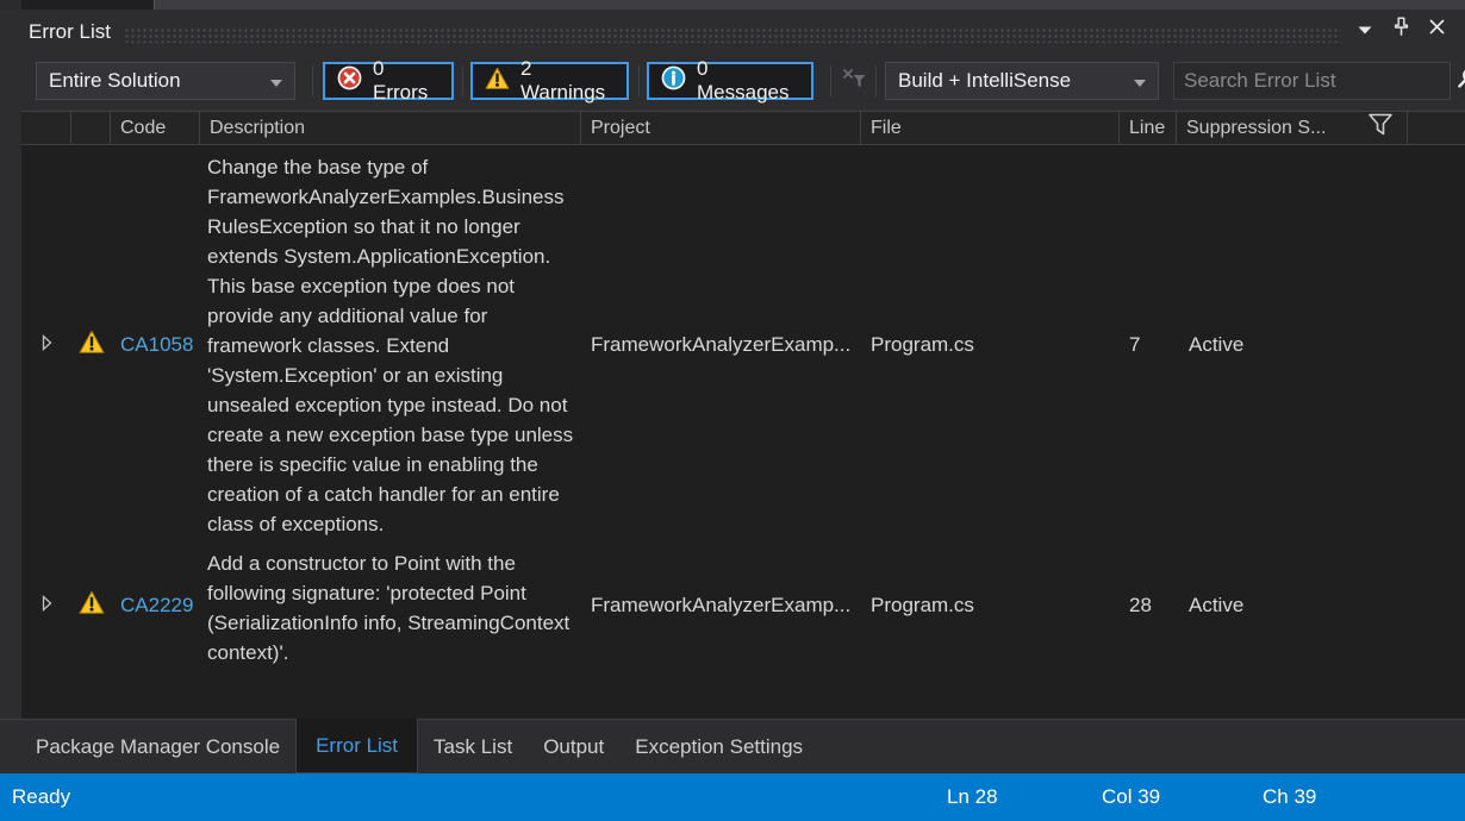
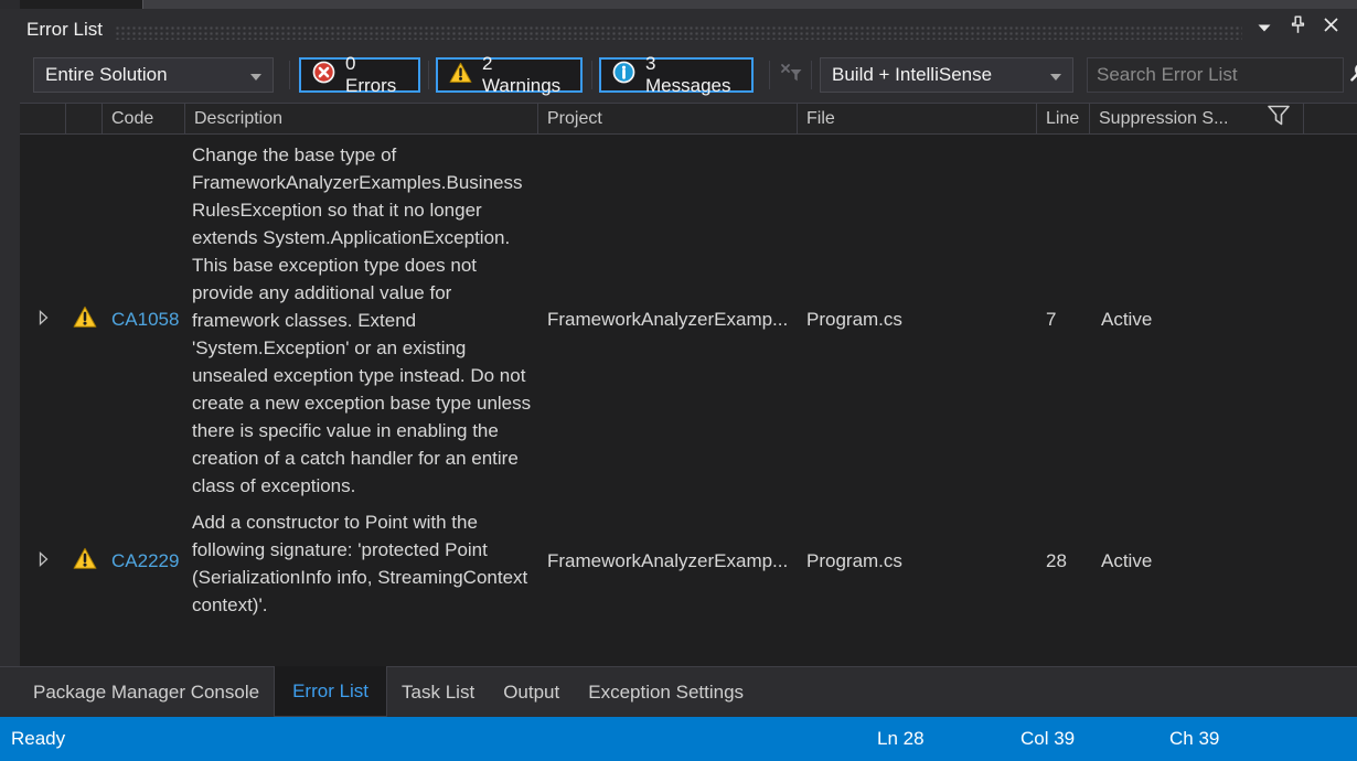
  Error List
  Entire Solution
  0 Errors
  2 Warnings
- 0 Messages
+ 3 Messages
  Build + IntelliSense
  Search Error List
  Code
  Description
  Project
  File
  Line
  Suppression S...
  CA1058
  Change the base type of FrameworkAnalyzerExamples.BusinessRulesException so that it no longer extends System.ApplicationException. This base exception type does not provide any additional value for framework classes. Extend 'System.Exception' or an existing unsealed exception type instead. Do not create a new exception base type unless there is specific value in enabling the creation of a catch handler for an entire class of exceptions.
  FrameworkAnalyzerExamp...
  Program.cs
  7
  Active
  CA2229
  Add a constructor to Point with the following signature: 'protected Point (SerializationInfo info, StreamingContext context)'.
  FrameworkAnalyzerExamp...
  Program.cs
  28
  Active
  Package Manager Console
  Error List
  Task List
  Output
  Exception Settings
  Ready
  Ln 28
  Col 39
  Ch 39
